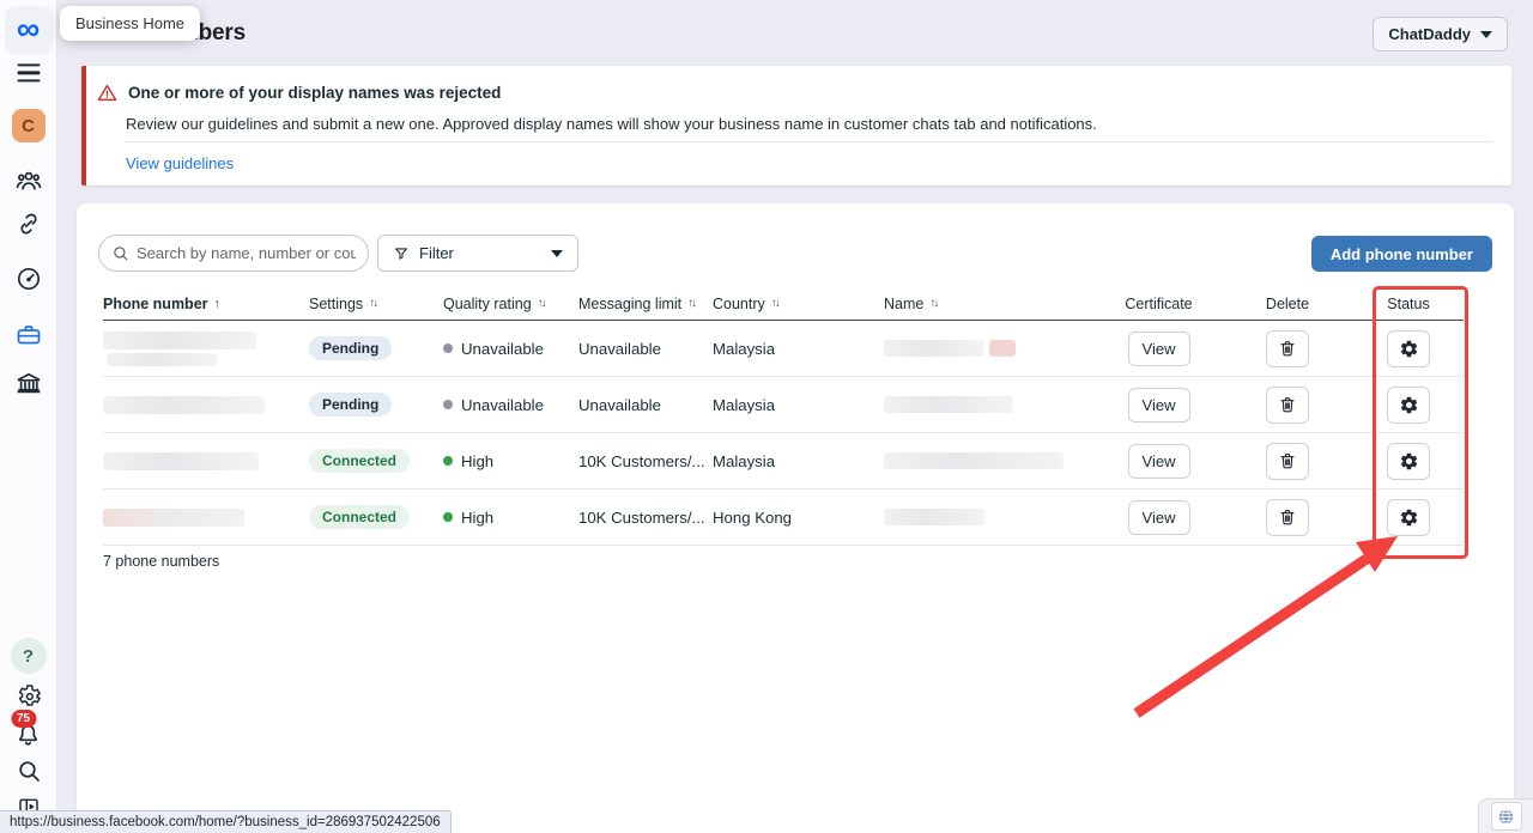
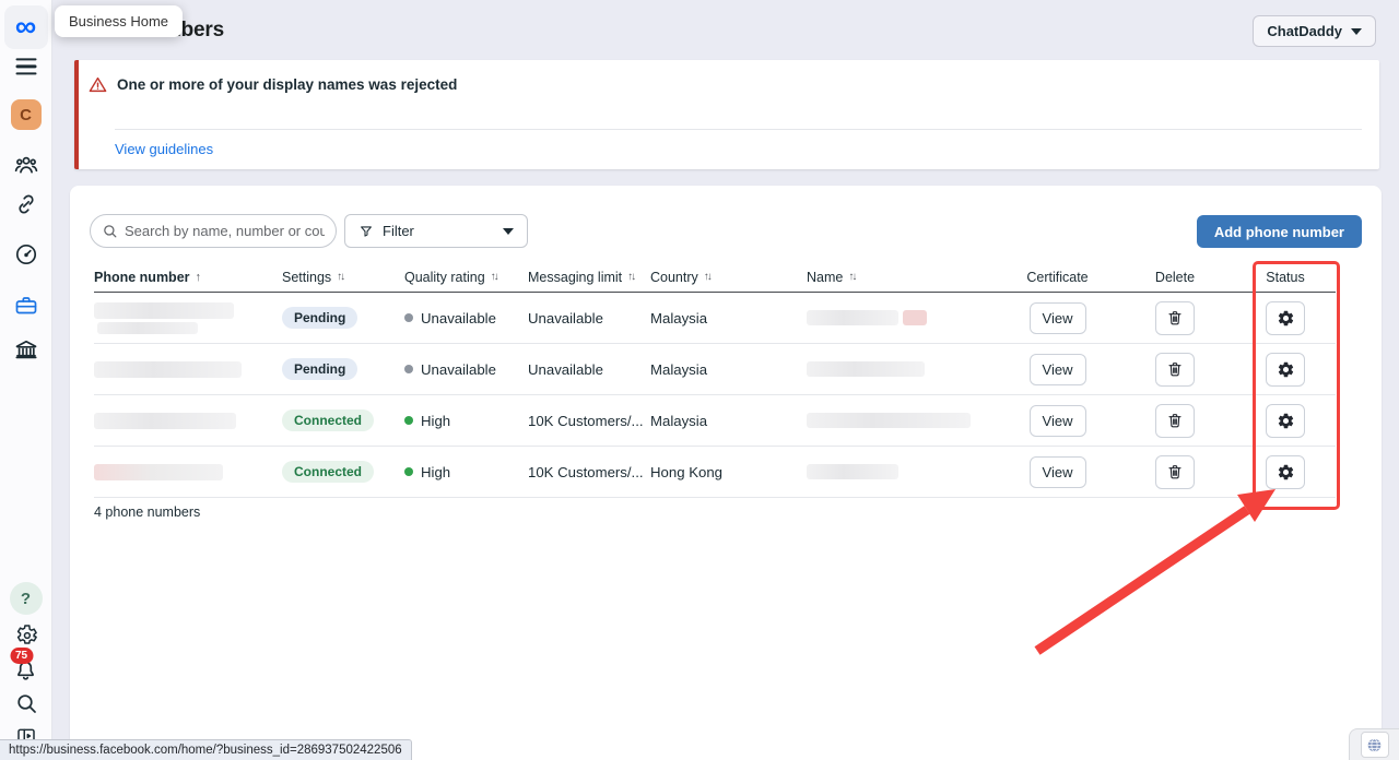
  ∞
  C
  ?
  75
  Business Home
  ChatDaddy
  One or more of your display names was rejected
- Review our guidelines and submit a new one. Approved display names will show your business name in customer chats tab and notifications.
  View guidelines
  Search by name, number or cou
  Filter
  Add phone number
  Phone number
  ↑
  Settings
  ↑↓
  Quality rating
  ↑↓
  Messaging limit
  ↑↓
  Country
  ↑↓
  Name
  ↑↓
  Certificate
  Delete
  Status
  Pending
  Unavailable
  Unavailable
  Malaysia
  View
  Pending
  Unavailable
  Unavailable
  Malaysia
  View
  Connected
  High
  10K Customers/...
  Malaysia
  View
  Connected
  High
  10K Customers/...
  Hong Kong
  View
- 7 phone numbers
+ 4 phone numbers
  https://business.facebook.com/home/?business_id=286937502422506
